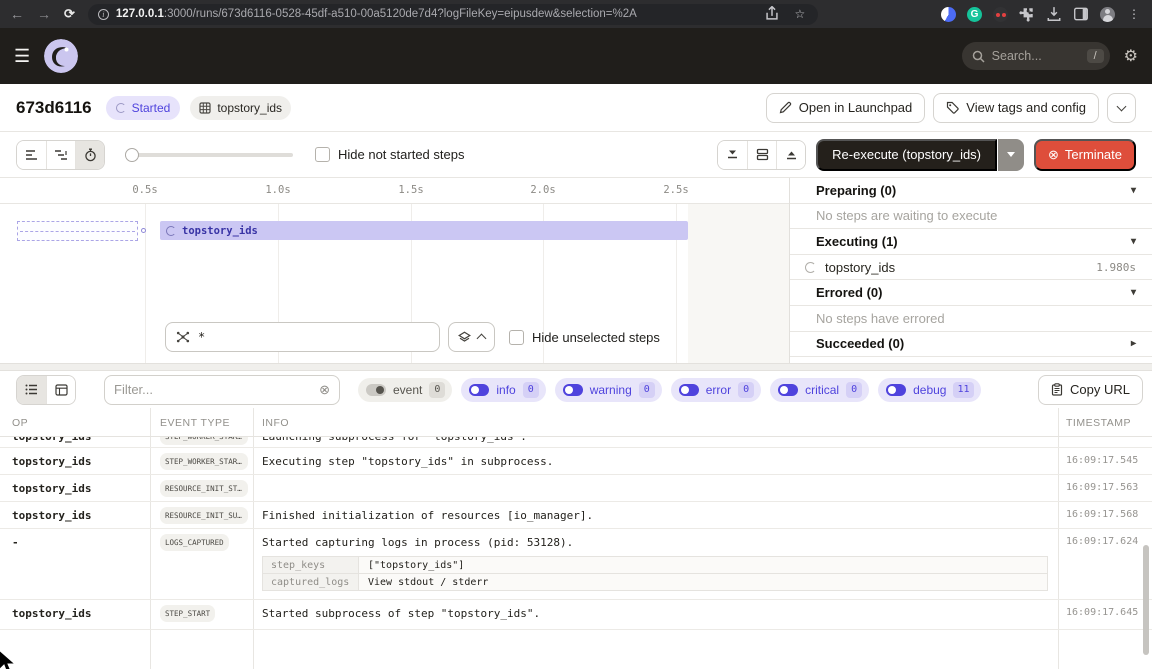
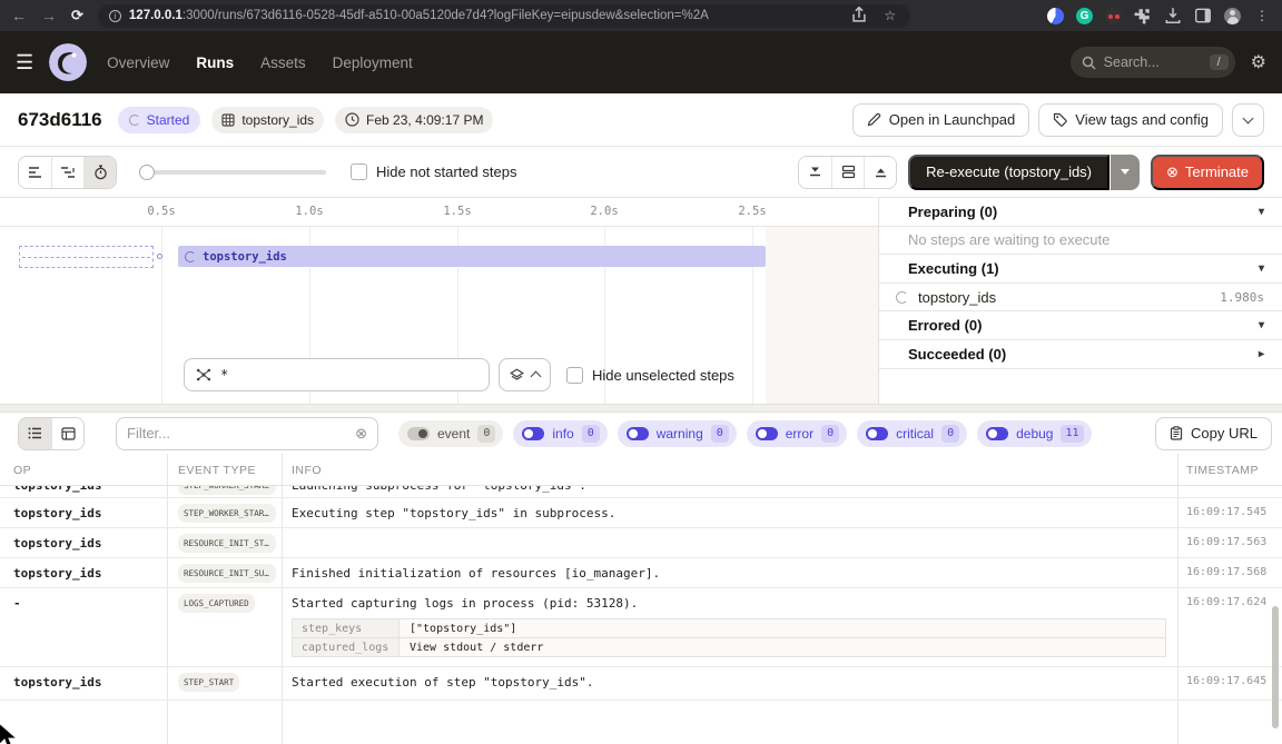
  ←
  →
  ⟳
  i
  127.0.0.1:3000/runs/673d6116-0528-45df-a510-00a5120de7d4?logFileKey=eipusdew&selection=%2A
  ☆
  G
  ⋮
  ☰
+ Overview
+ Runs
+ Assets
+ Deployment
  Search...
  /
  ⚙
  673d6116
  Started
  topstory_ids
+ Feb 23, 4:09:17 PM
  Open in Launchpad
  View tags and config
  Hide not started steps
  Re-execute (topstory_ids)
  ⊗
  Terminate
  0.5s
  1.0s
  1.5s
  2.0s
  2.5s
  topstory_ids
  *
  Hide unselected steps
  Preparing (0)
  ▾
  No steps are waiting to execute
  Executing (1)
  ▾
  topstory_ids
  1.980s
  Errored (0)
  ▾
- No steps have errored
  Succeeded (0)
  ▸
  Filter...
  ⊗
  event
  0
  info
  0
  warning
  0
  error
  0
  critical
  0
  debug
  11
  Copy URL
  OP
  EVENT TYPE
  INFO
  TIMESTAMP
  topstory_ids
  STEP_WORKER_STARTI
  Launching subprocess for "topstory_ids".
  topstory_ids
  STEP_WORKER_STARTE
  Executing step "topstory_ids" in subprocess.
  16:09:17.545
  topstory_ids
  RESOURCE_INIT_STAR
  16:09:17.563
  topstory_ids
  RESOURCE_INIT_SUCC
  Finished initialization of resources [io_manager].
  16:09:17.568
  -
  LOGS_CAPTURED
  Started capturing logs in process (pid: 53128).
  16:09:17.624
  step_keys
  ["topstory_ids"]
  captured_logs
  View stdout / stderr
  topstory_ids
  STEP_START
- Started subprocess of step "topstory_ids".
+ Started execution of step "topstory_ids".
  16:09:17.645
